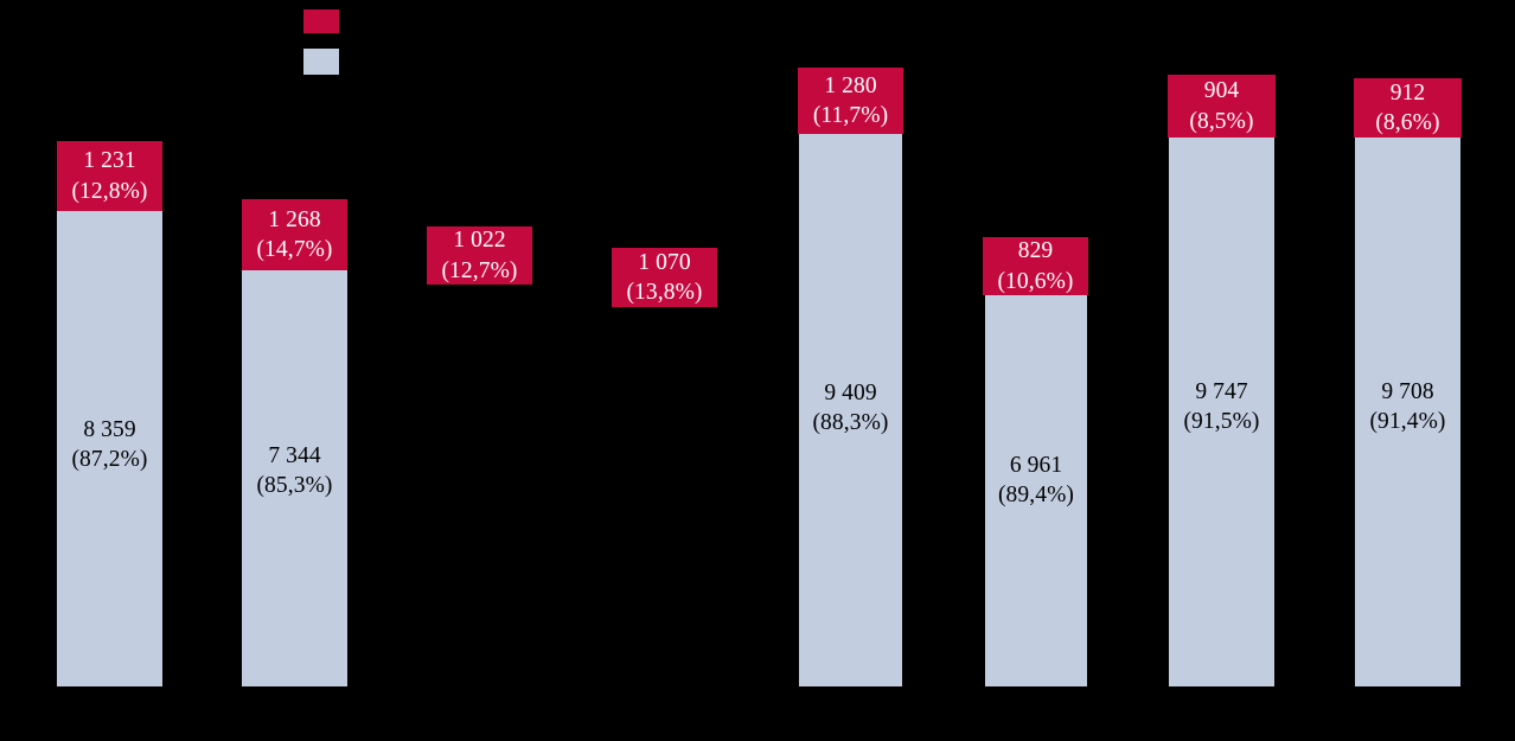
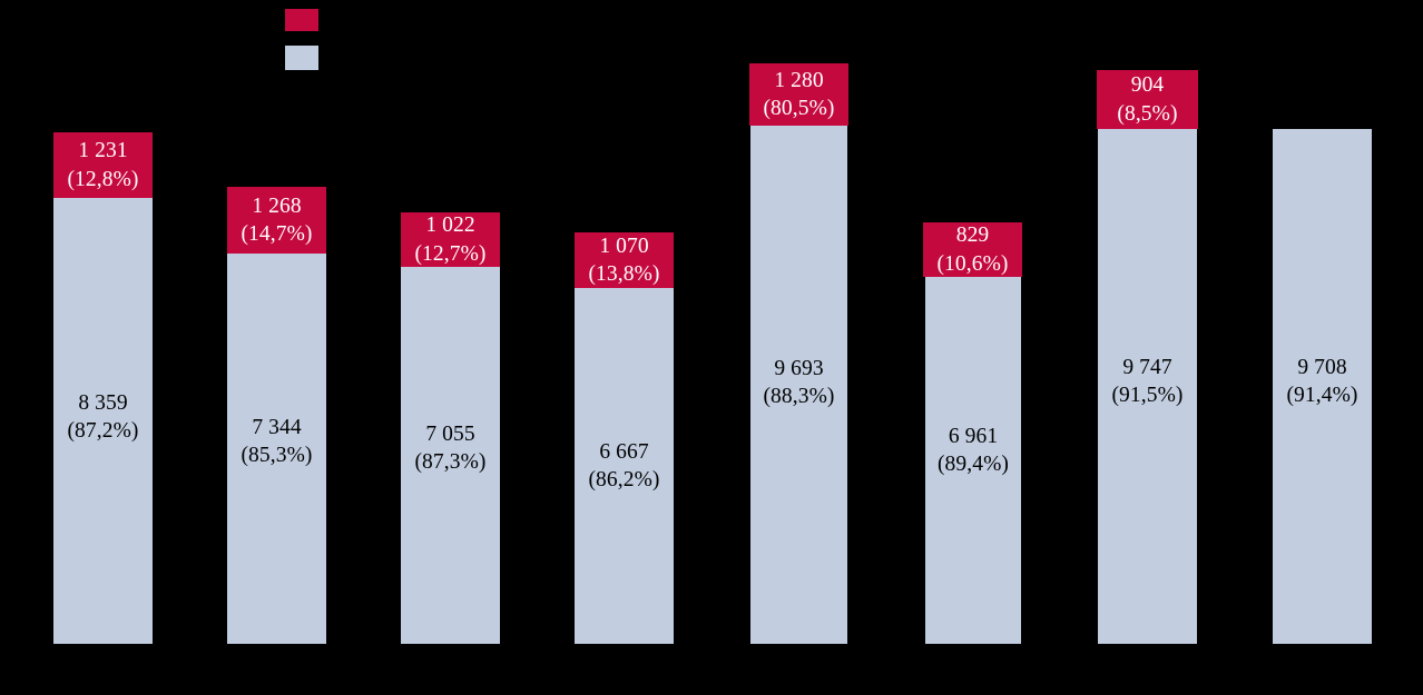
  1 231
  (12,8%)
  8 359
  (87,2%)
  1 268
  (14,7%)
  7 344
  (85,3%)
  1 022
  (12,7%)
+ 7 055
+ (87,3%)
  1 070
  (13,8%)
+ 6 667
+ (86,2%)
  1 280
- (11,7%)
+ (80,5%)
- 9 409
+ 9 693
  (88,3%)
  829
  (10,6%)
  6 961
  (89,4%)
  904
  (8,5%)
  9 747
  (91,5%)
- 912
- (8,6%)
  9 708
  (91,4%)
